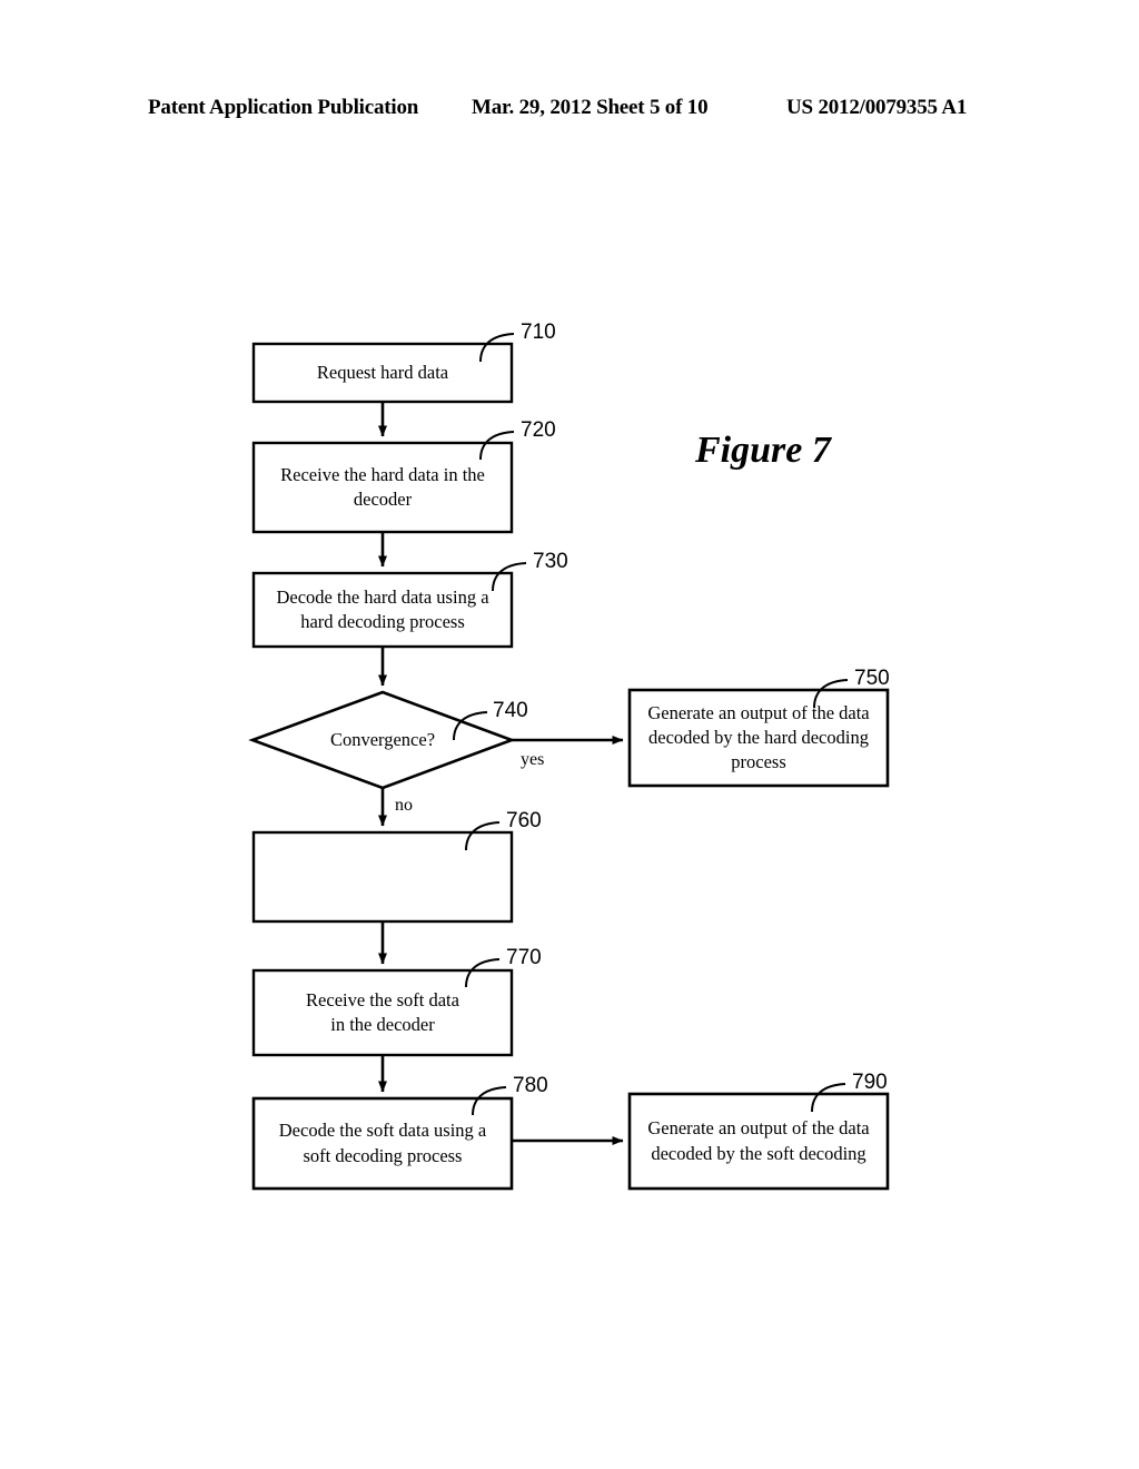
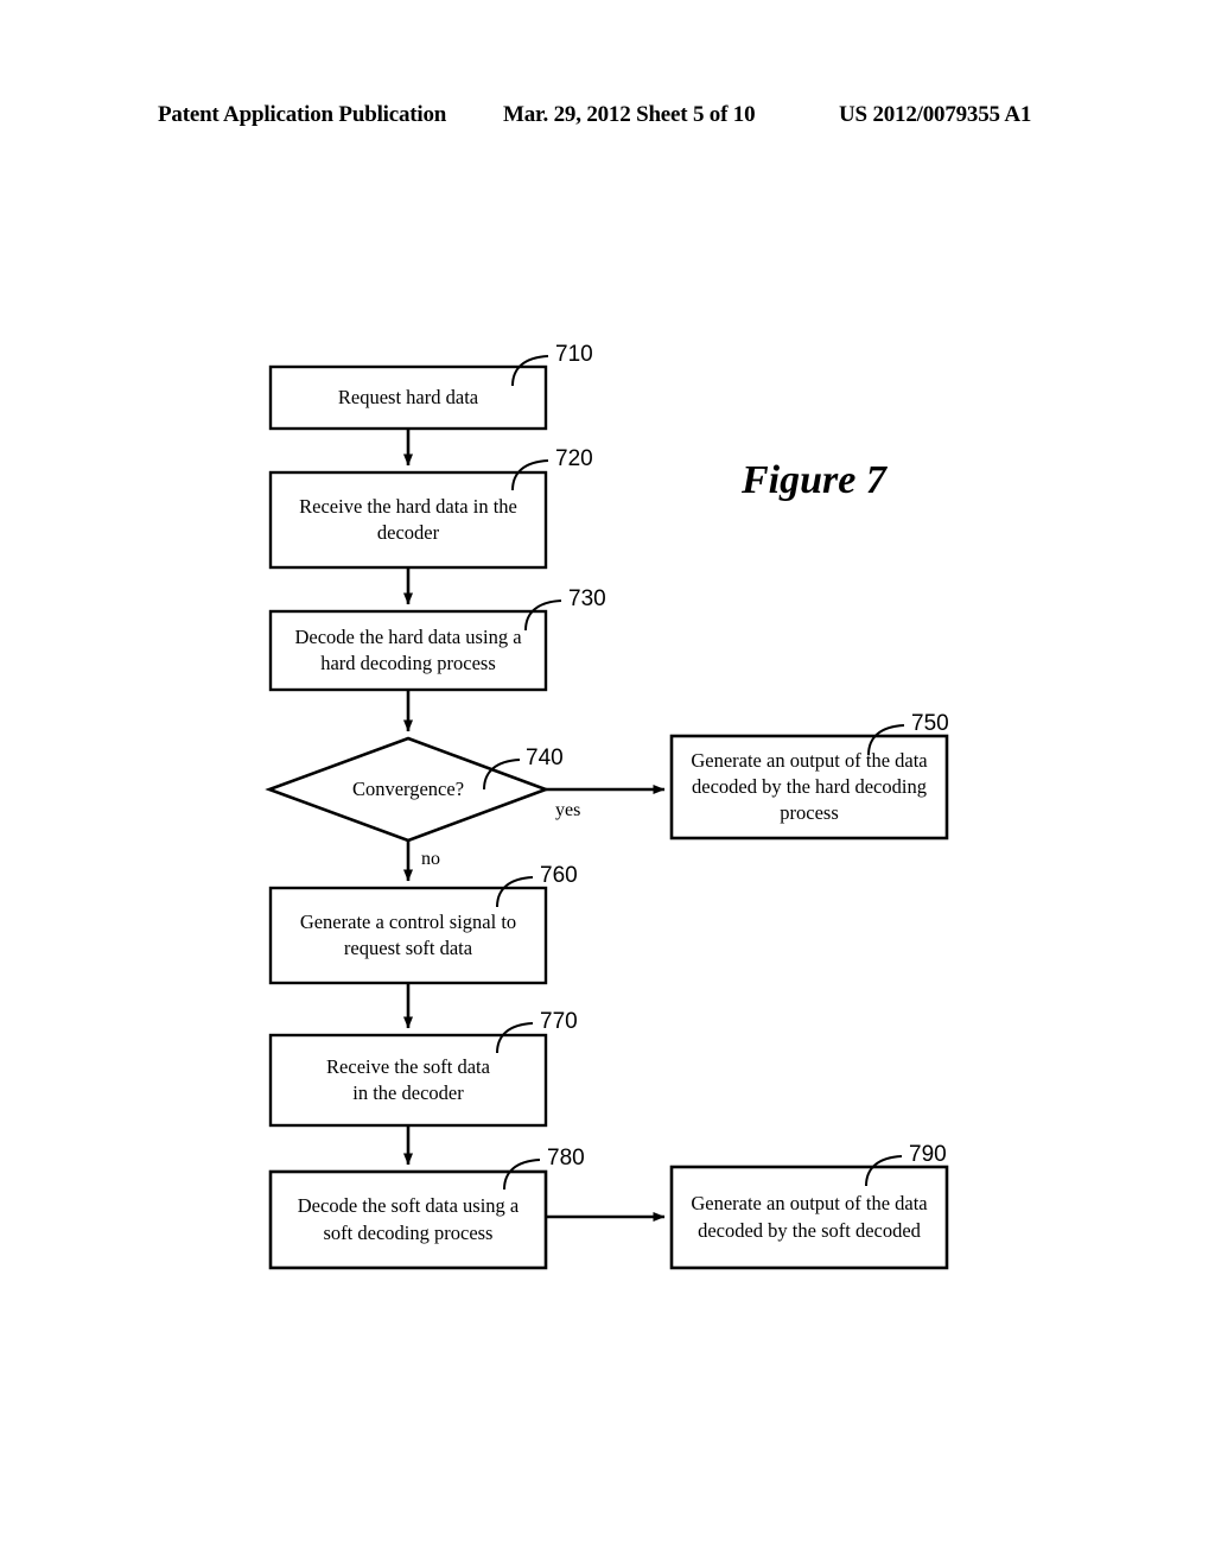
  Patent Application Publication
  Mar. 29, 2012 Sheet 5 of 10
  US 2012/0079355 A1
  Figure 7
  Request hard data
  Receive the hard data in the
  decoder
  Decode the hard data using a
  hard decoding process
  Convergence?
  Generate an output of the data
  decoded by the hard decoding
  process
+ Generate a control signal to
+ request soft data
  Receive the soft data
  in the decoder
  Decode the soft data using a
  soft decoding process
  Generate an output of the data
- decoded by the soft decoding
+ decoded by the soft decoded
  710
  720
  730
  740
  750
  760
  770
  780
  790
  yes
  no
